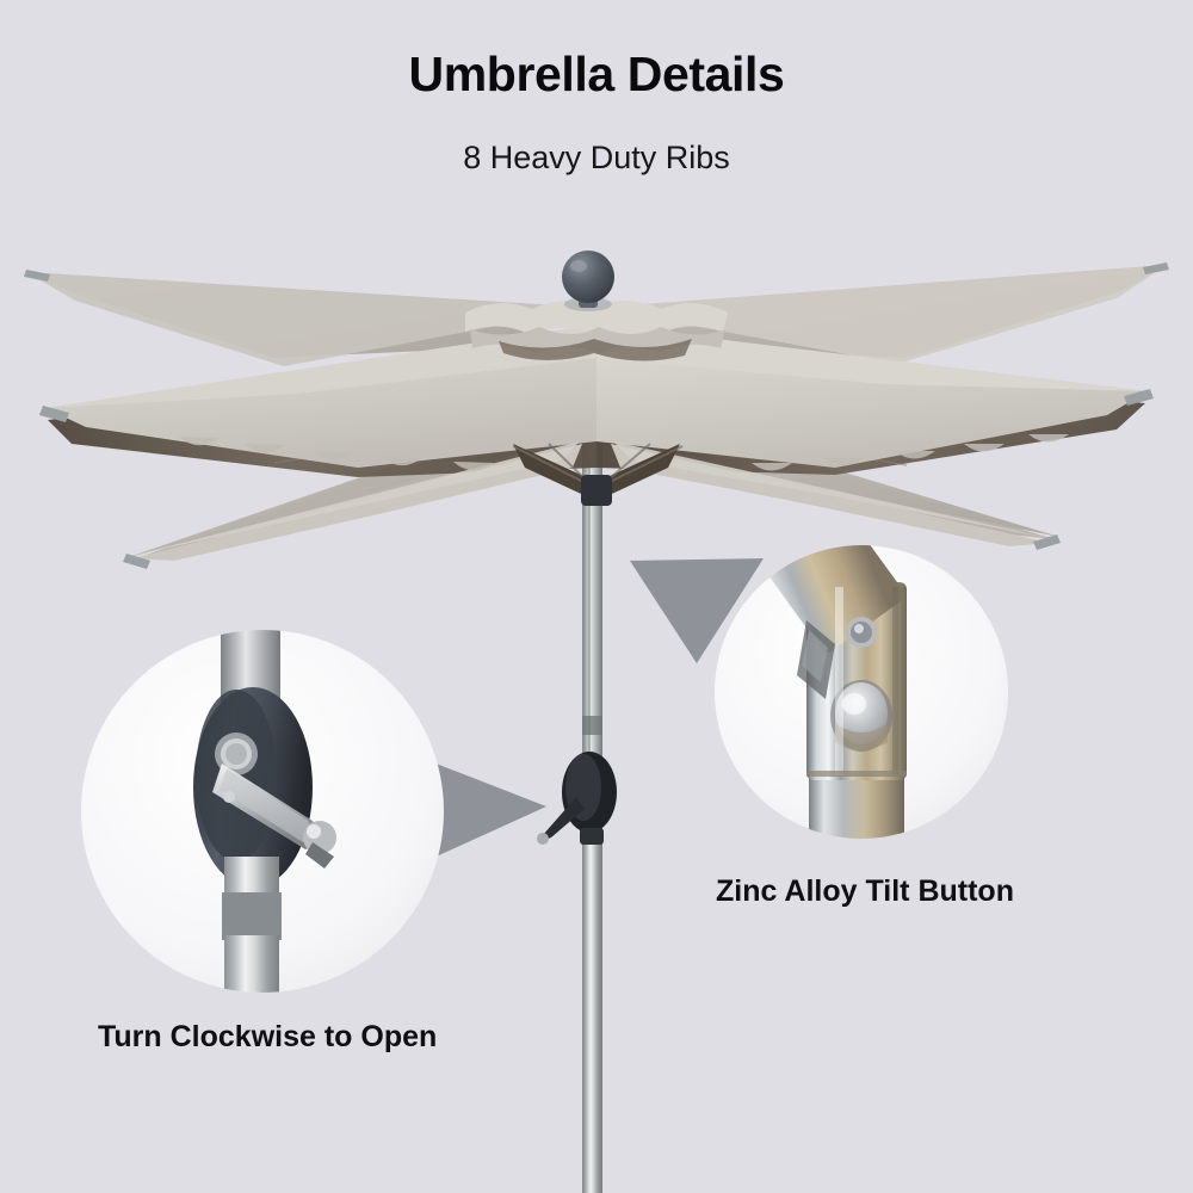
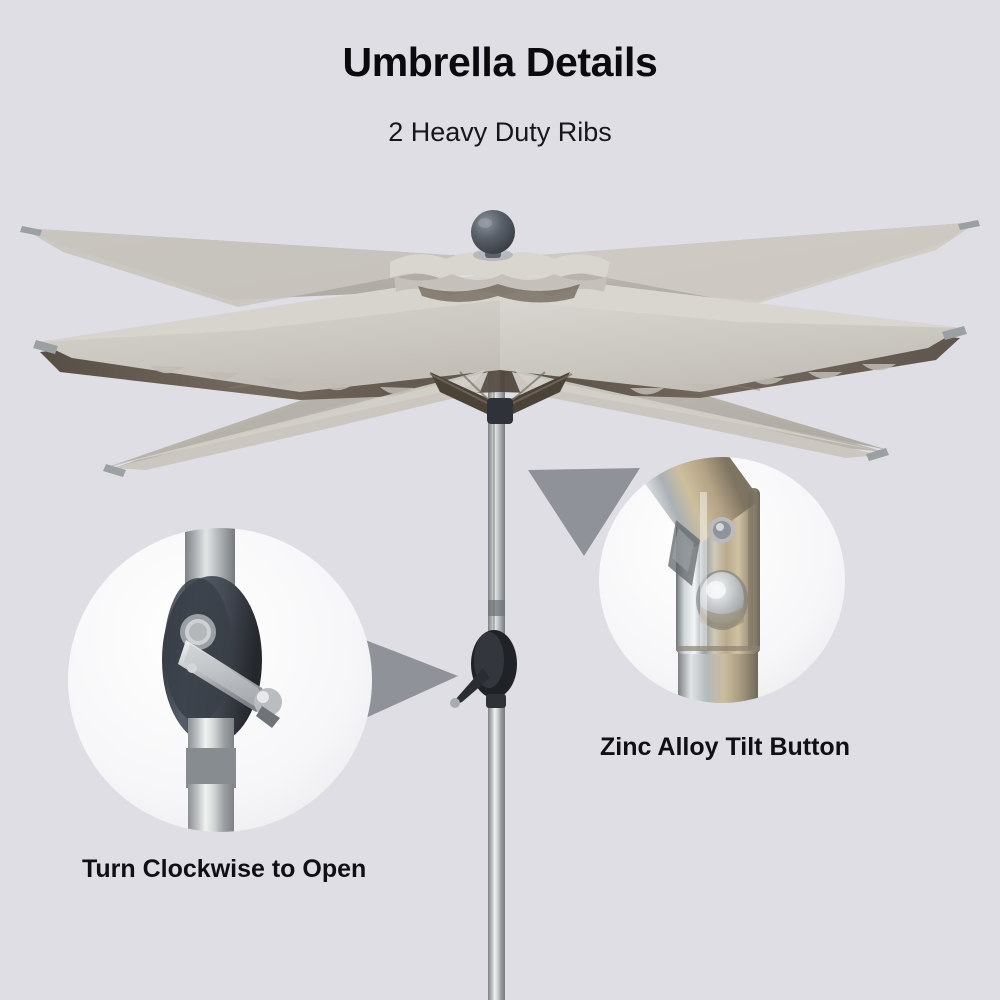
  Umbrella Details
- 8 Heavy Duty Ribs
+ 2 Heavy Duty Ribs
  Turn Clockwise to Open
  Zinc Alloy Tilt Button
